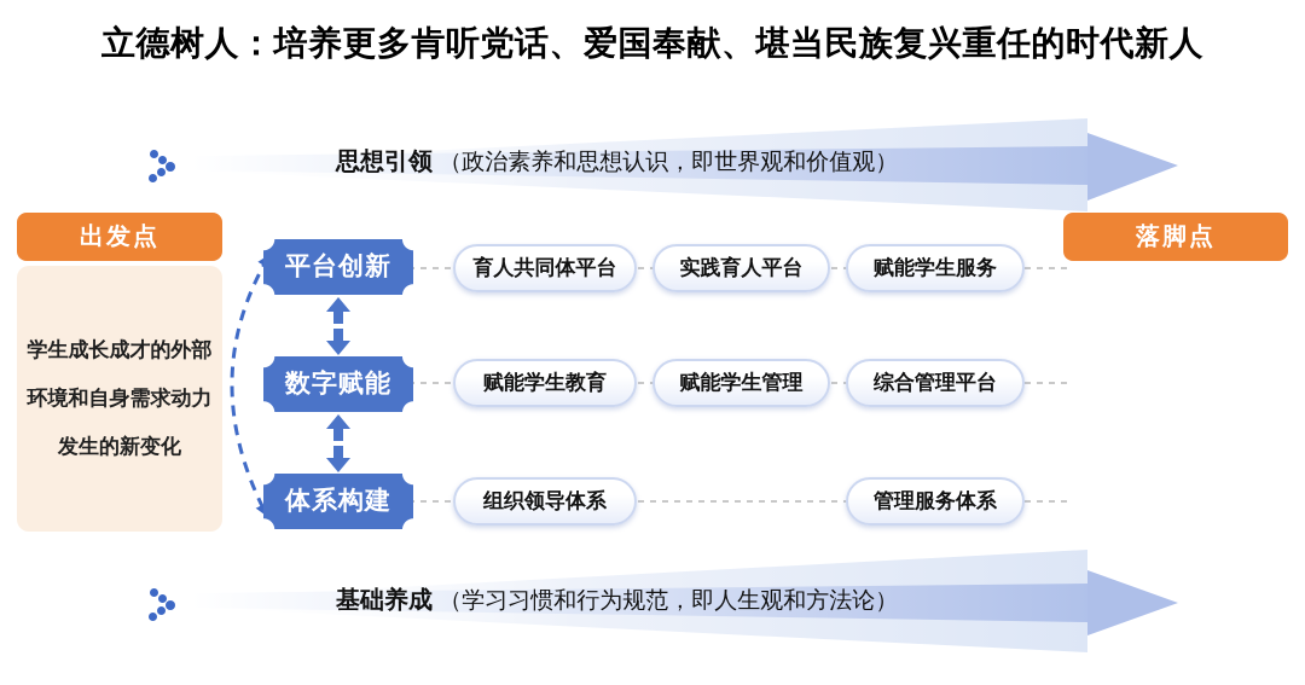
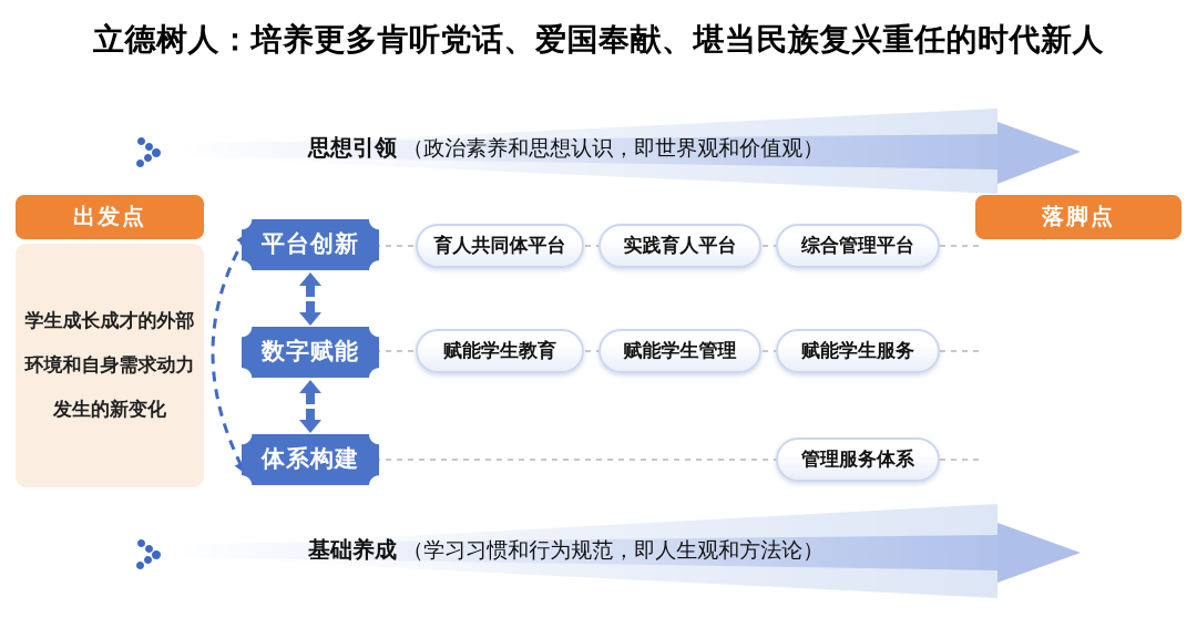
  立德树人：培养更多肯听党话、爱国奉献、堪当民族复兴重任的时代新人
  思想引领 （政治素养和思想认识，即世界观和价值观）
  基础养成 （学习习惯和行为规范，即人生观和方法论）
  出发点
  学生成长成才的外部环境和自身需求动力发生的新变化
  落脚点
  平台创新
  数字赋能
  体系构建
  育人共同体平台
  实践育人平台
- 赋能学生服务
+ 综合管理平台
  赋能学生教育
  赋能学生管理
- 综合管理平台
+ 赋能学生服务
- 组织领导体系
  管理服务体系
